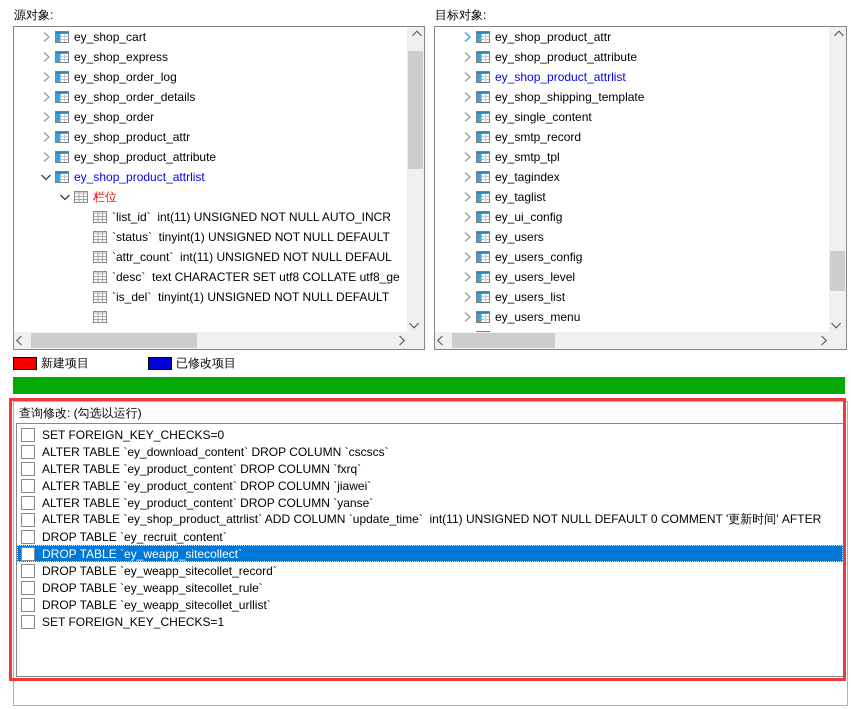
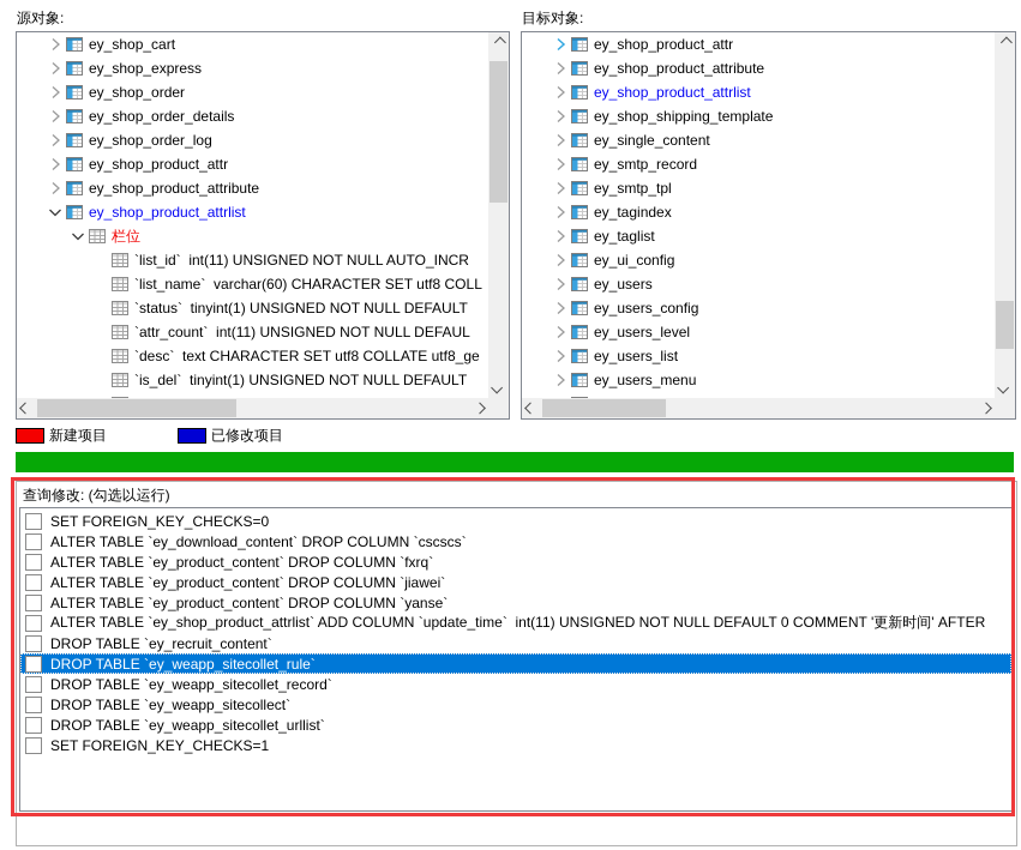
  源对象:
  目标对象:
  ey_shop_cart
  ey_shop_express
- ey_shop_order_log
+ ey_shop_order
  ey_shop_order_details
- ey_shop_order
+ ey_shop_order_log
  ey_shop_product_attr
  ey_shop_product_attribute
  ey_shop_product_attrlist
  栏位
  `list_id` int(11) UNSIGNED NOT NULL AUTO_INCR
+ `list_name` varchar(60) CHARACTER SET utf8 COLL
  `status` tinyint(1) UNSIGNED NOT NULL DEFAULT
  `attr_count` int(11) UNSIGNED NOT NULL DEFAUL
  `desc` text CHARACTER SET utf8 COLLATE utf8_ge
  `is_del` tinyint(1) UNSIGNED NOT NULL DEFAULT
  ey_shop_product_attr
  ey_shop_product_attribute
  ey_shop_product_attrlist
  ey_shop_shipping_template
  ey_single_content
  ey_smtp_record
  ey_smtp_tpl
  ey_tagindex
  ey_taglist
  ey_ui_config
  ey_users
  ey_users_config
  ey_users_level
  ey_users_list
  ey_users_menu
  新建项目
  已修改项目
  查询修改: (勾选以运行)
  SET FOREIGN_KEY_CHECKS=0
  ALTER TABLE `ey_download_content` DROP COLUMN `cscscs`
  ALTER TABLE `ey_product_content` DROP COLUMN `fxrq`
  ALTER TABLE `ey_product_content` DROP COLUMN `jiawei`
  ALTER TABLE `ey_product_content` DROP COLUMN `yanse`
  ALTER TABLE `ey_shop_product_attrlist` ADD COLUMN `update_time` int(11) UNSIGNED NOT NULL DEFAULT 0 COMMENT '更新时间' AFTER
  DROP TABLE `ey_recruit_content`
- DROP TABLE `ey_weapp_sitecollect`
+ DROP TABLE `ey_weapp_sitecollet_rule`
  DROP TABLE `ey_weapp_sitecollet_record`
- DROP TABLE `ey_weapp_sitecollet_rule`
+ DROP TABLE `ey_weapp_sitecollect`
  DROP TABLE `ey_weapp_sitecollet_urllist`
  SET FOREIGN_KEY_CHECKS=1
